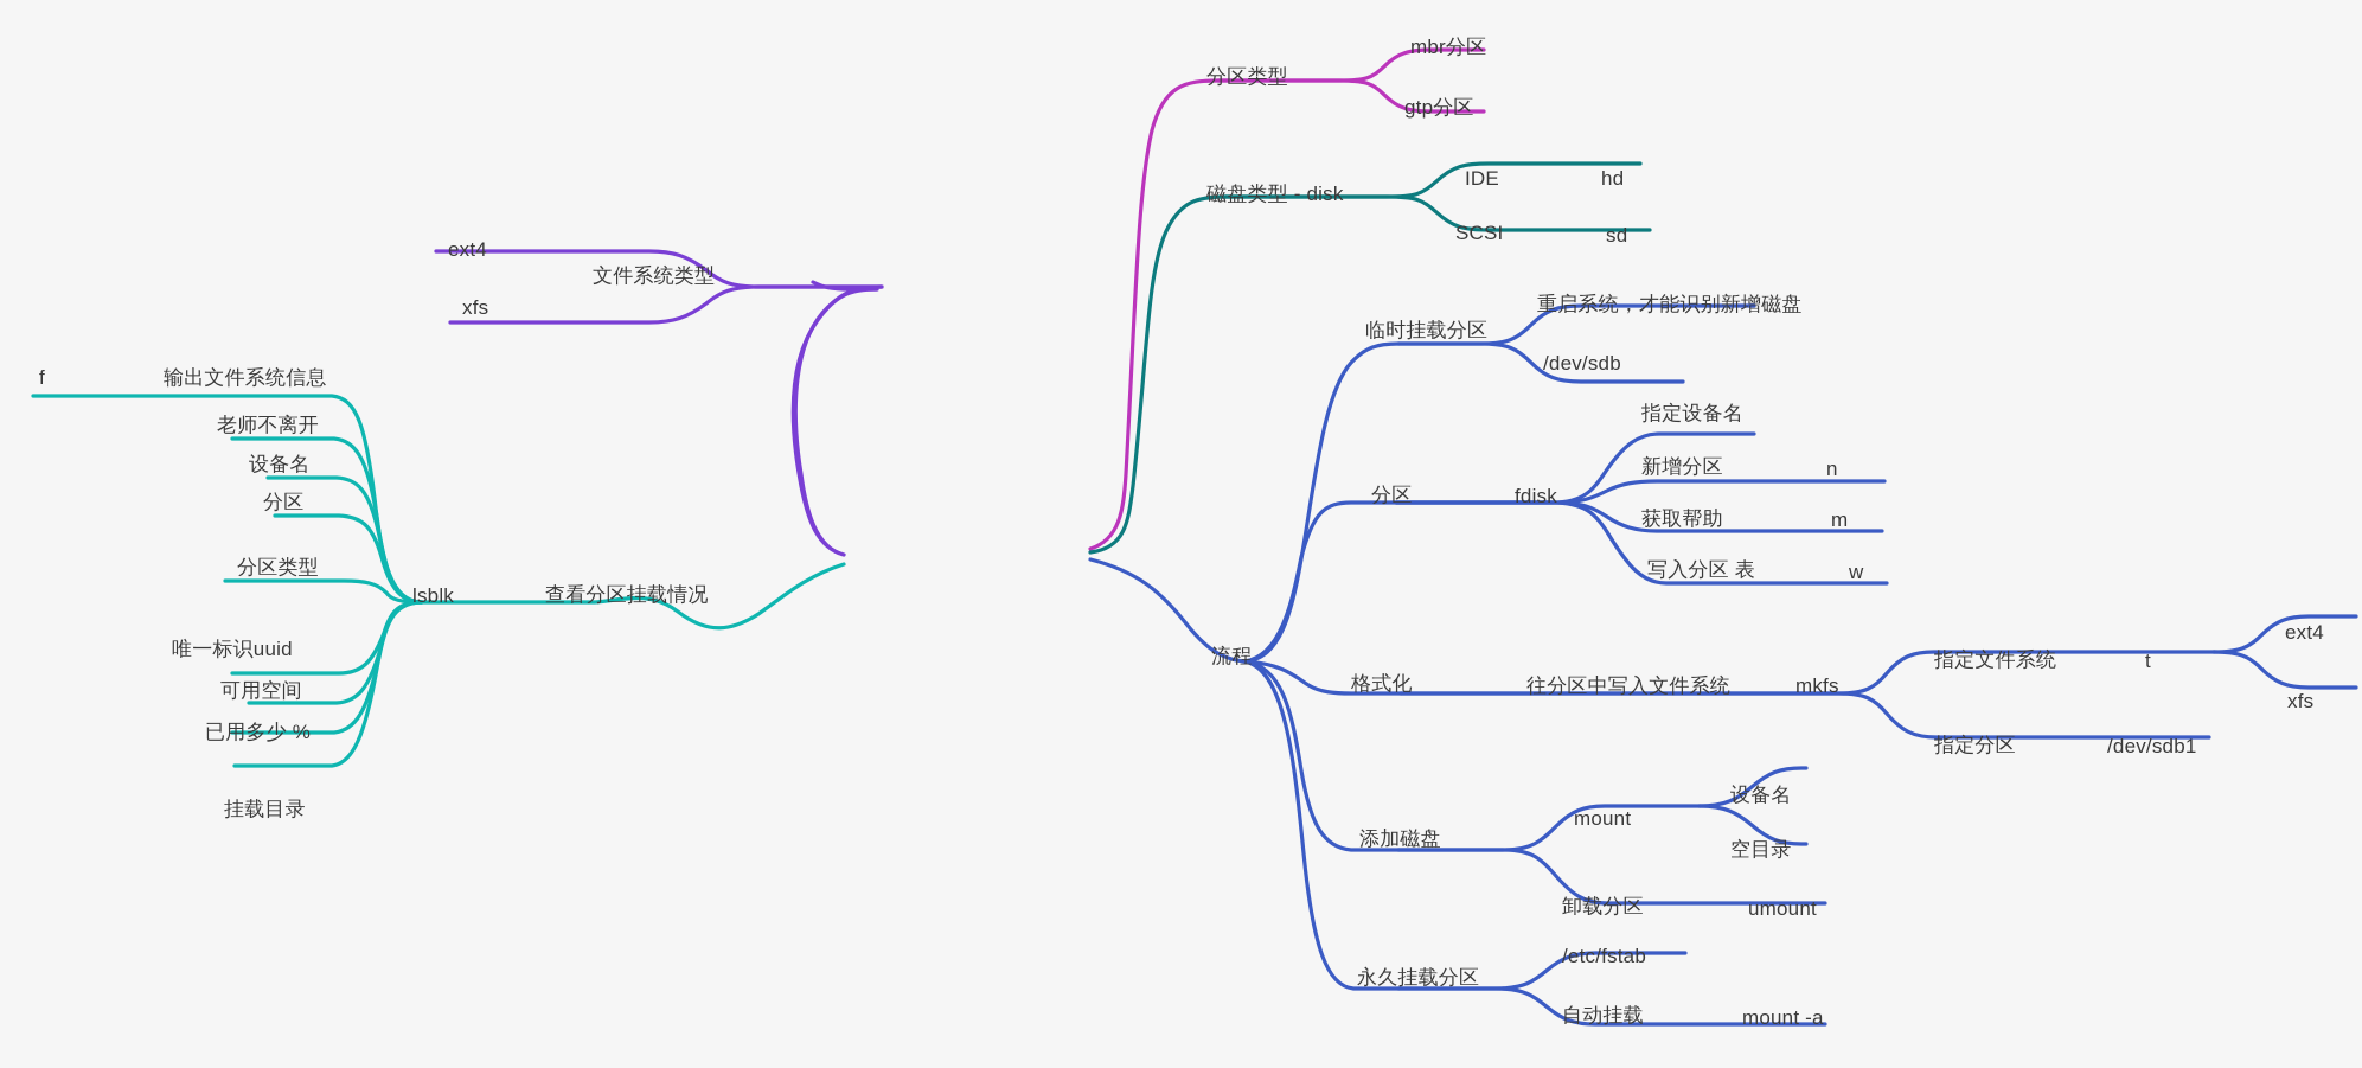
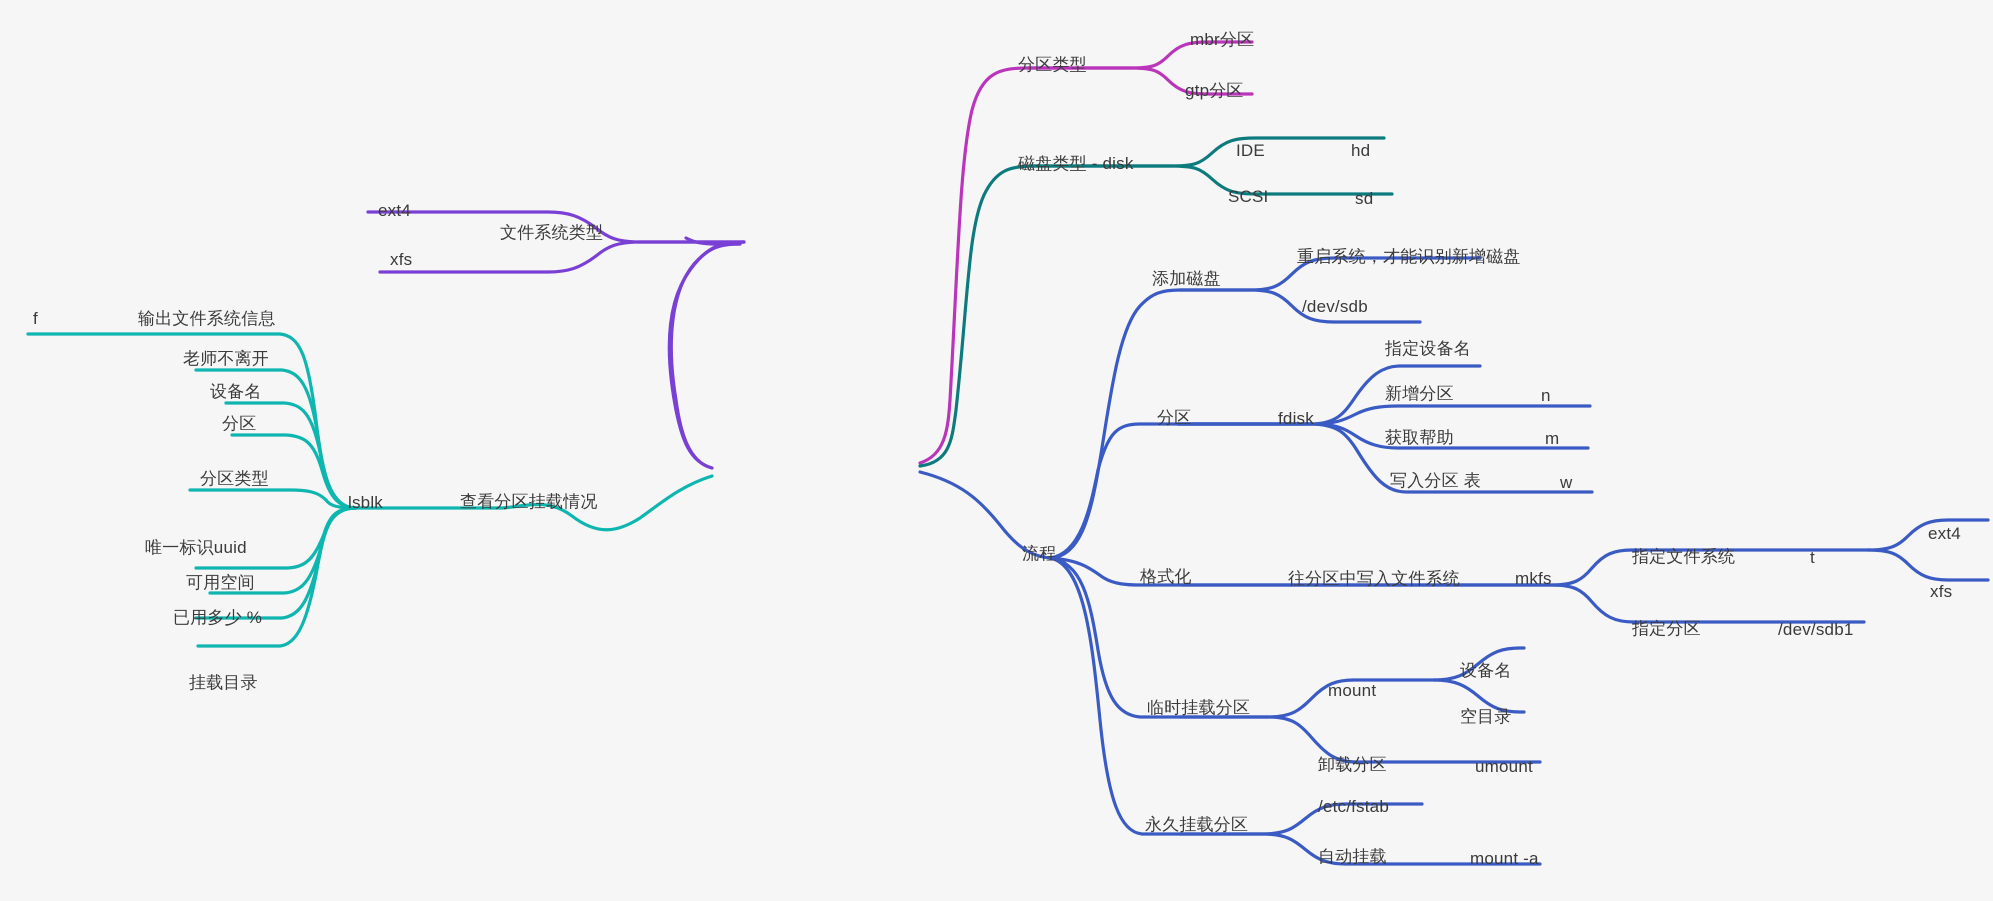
  分区类型
  mbr分区
  gtp分区
  磁盘类型 - disk
  IDE
  hd
  SCSI
  sd
  流程
- 临时挂载分区
+ 添加磁盘
  重启系统，才能识别新增磁盘
  /dev/sdb
  分区
  fdisk
  指定设备名
  新增分区
  n
  获取帮助
  m
  写入分区 表
  w
  格式化
  往分区中写入文件系统
  mkfs
  指定文件系统
  t
  ext4
  xfs
  指定分区
  /dev/sdb1
- 添加磁盘
+ 临时挂载分区
  mount
  设备名
  空目录
  卸载分区
  umount
  永久挂载分区
  /etc/fstab
  自动挂载
  mount -a
  文件系统类型
  ext4
  xfs
  lsblk
  查看分区挂载情况
  f
  输出文件系统信息
  老师不离开
  设备名
  分区
  分区类型
  唯一标识uuid
  可用空间
  已用多少 %
  挂载目录
